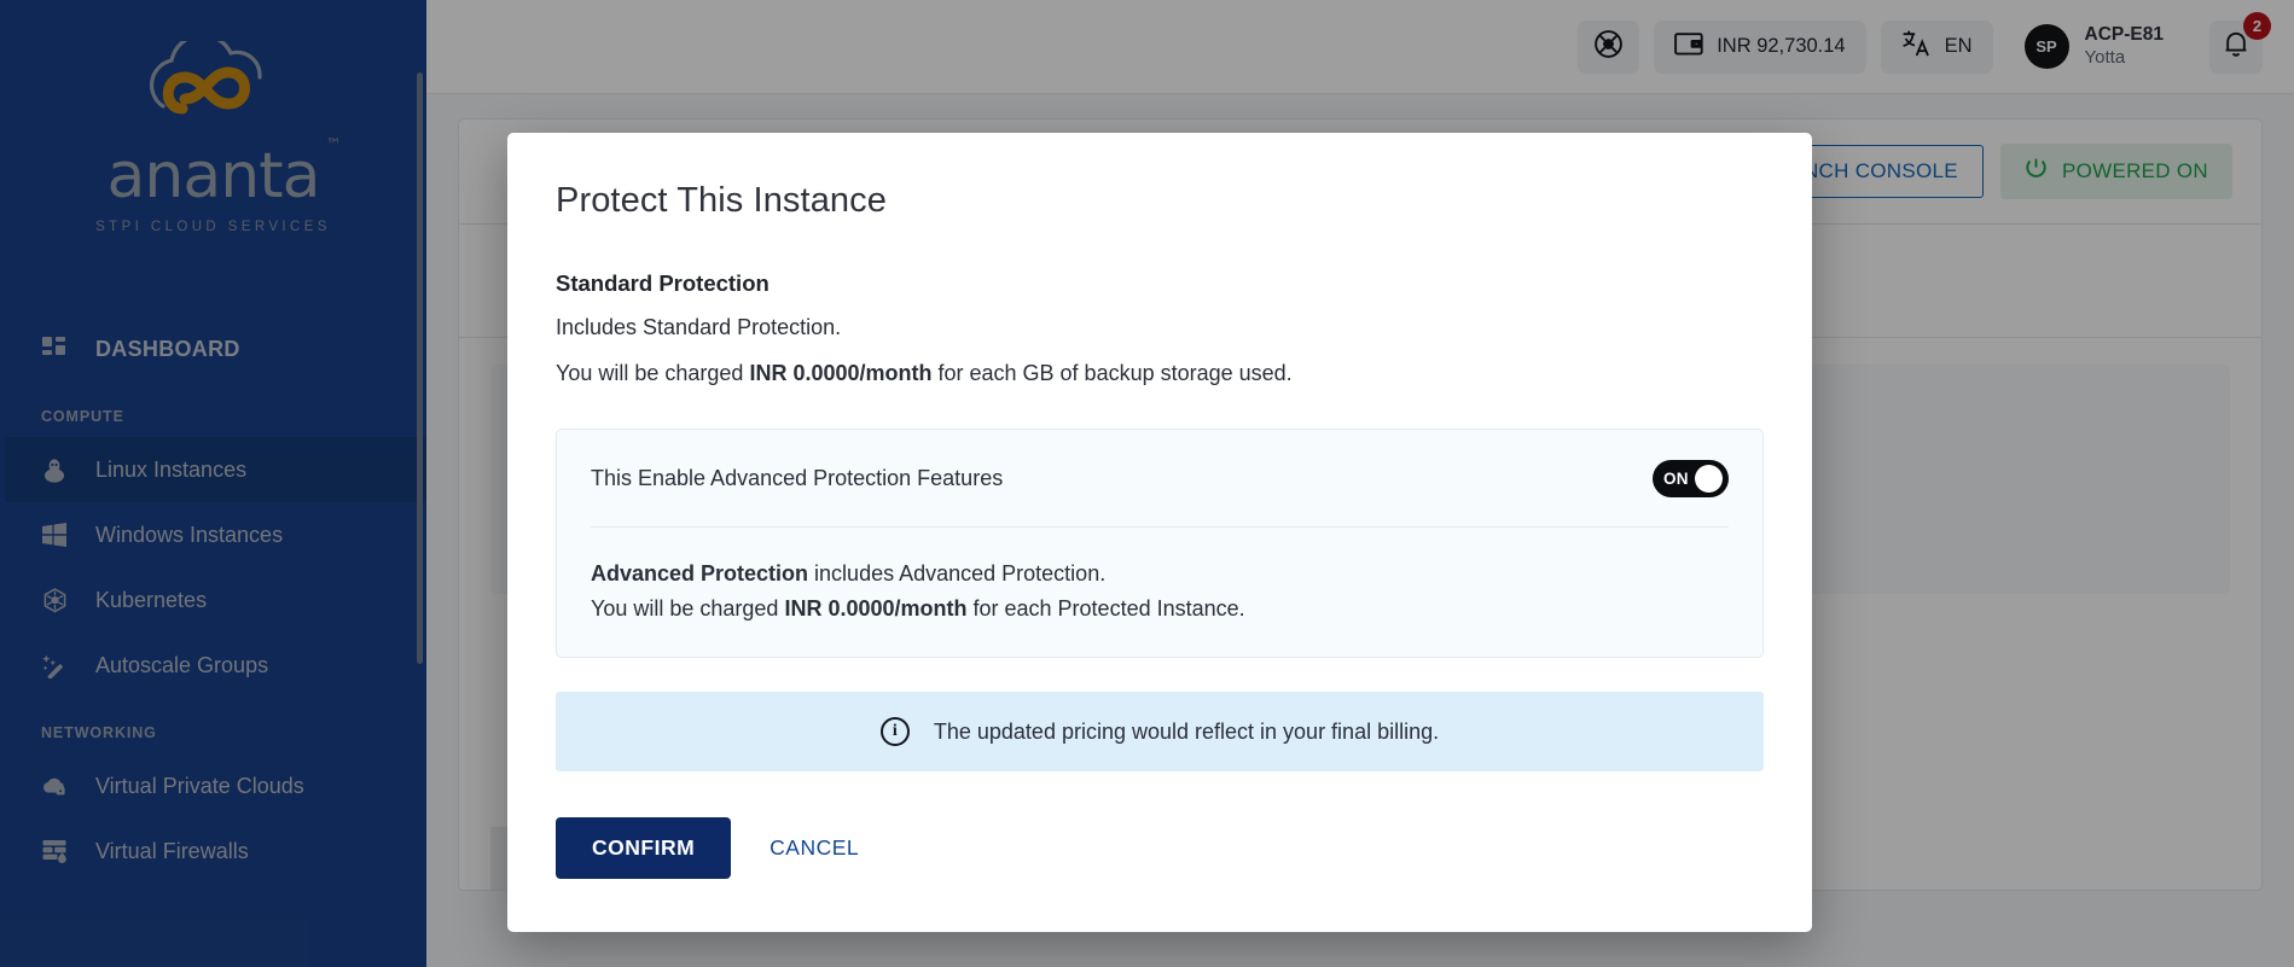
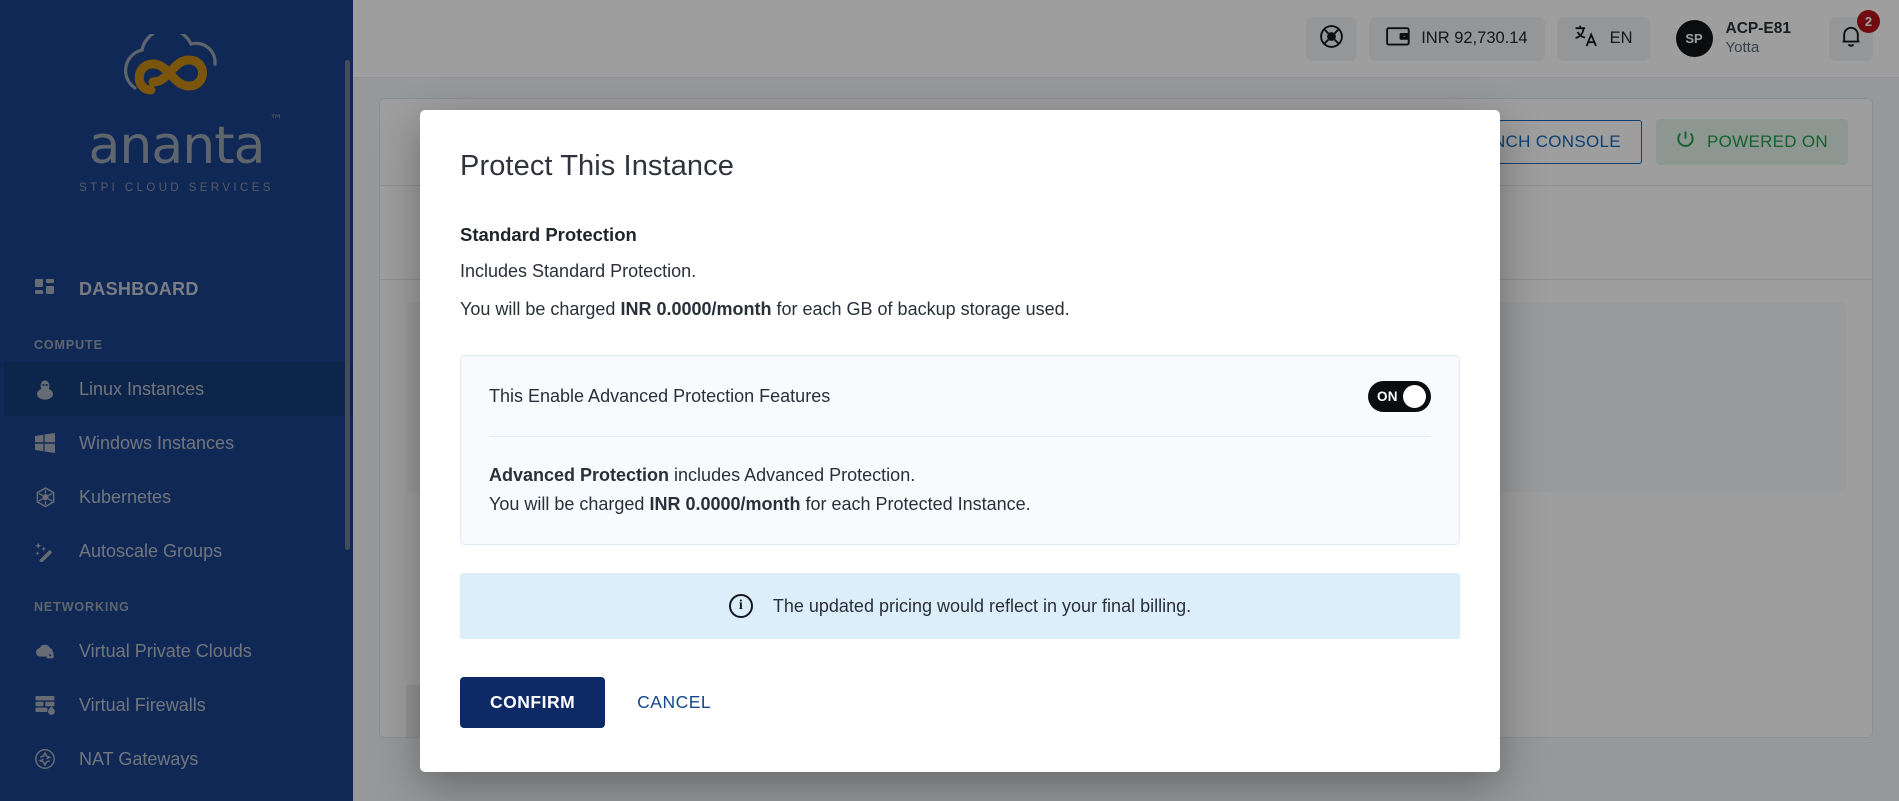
  ananta
  ™
  STPI CLOUD SERVICES
  DASHBOARD
  COMPUTE
  Linux Instances
  Windows Instances
  Kubernetes
  Autoscale Groups
  NETWORKING
  Virtual Private Clouds
  Virtual Firewalls
+ NAT Gateways
  INR 92,730.14
  EN
  SP
  ACP-E81
  Yotta
  2
  CH CONSOLE
  POWERED ON
  Protect This Instance
  Standard Protection
  Includes Standard Protection.
  You will be charged INR 0.0000/month for each GB of backup storage used.
  This Enable Advanced Protection Features
  ON
  Advanced Protection includes Advanced Protection.
  You will be charged INR 0.0000/month for each Protected Instance.
  i
  The updated pricing would reflect in your final billing.
  CONFIRM
  CANCEL
